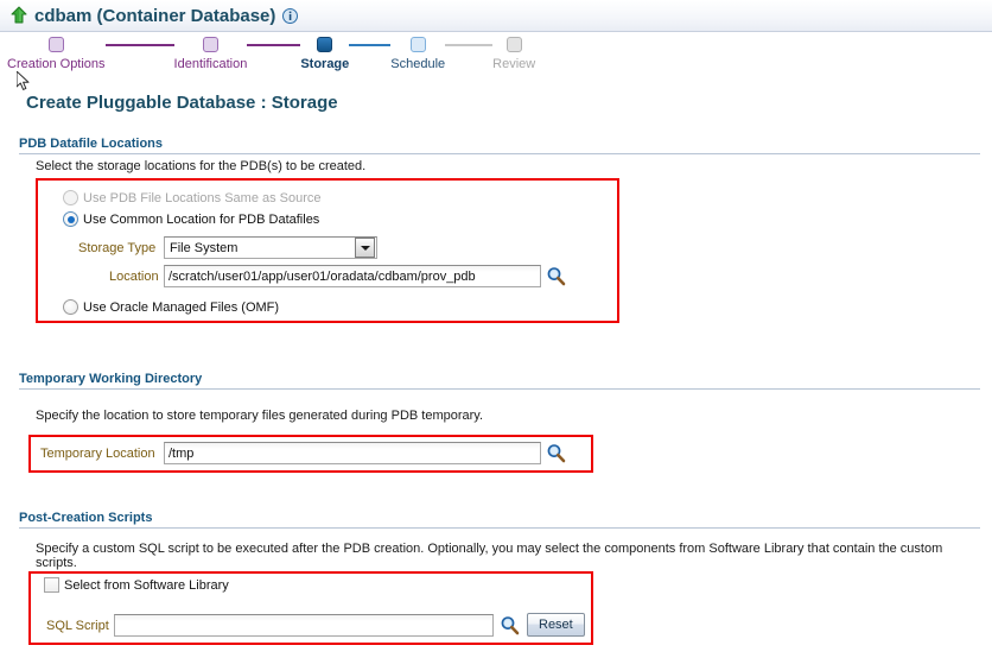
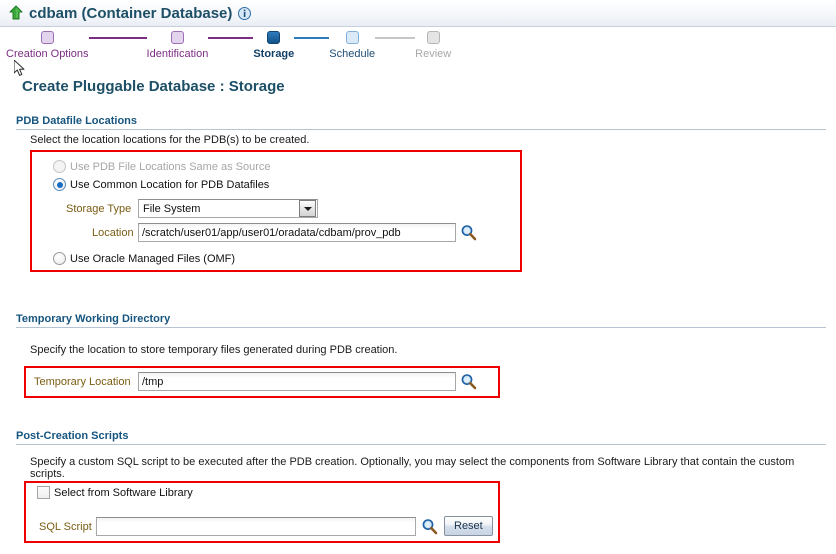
  cdbam (Container Database)
  Creation Options
  Identification
  Storage
  Schedule
  Review
  Create Pluggable Database : Storage
  PDB Datafile Locations
- Select the storage locations for the PDB(s) to be created.
+ Select the location locations for the PDB(s) to be created.
  Use PDB File Locations Same as Source
  Use Common Location for PDB Datafiles
  Storage Type
  File System
  Location
  /scratch/user01/app/user01/oradata/cdbam/prov_pdb
  Use Oracle Managed Files (OMF)
  Temporary Working Directory
- Specify the location to store temporary files generated during PDB temporary.
+ Specify the location to store temporary files generated during PDB creation.
  Temporary Location
  /tmp
  Post-Creation Scripts
  Specify a custom SQL script to be executed after the PDB creation. Optionally, you may select the components from Software Library that contain the custom scripts.
  Select from Software Library
  SQL Script
  Reset
